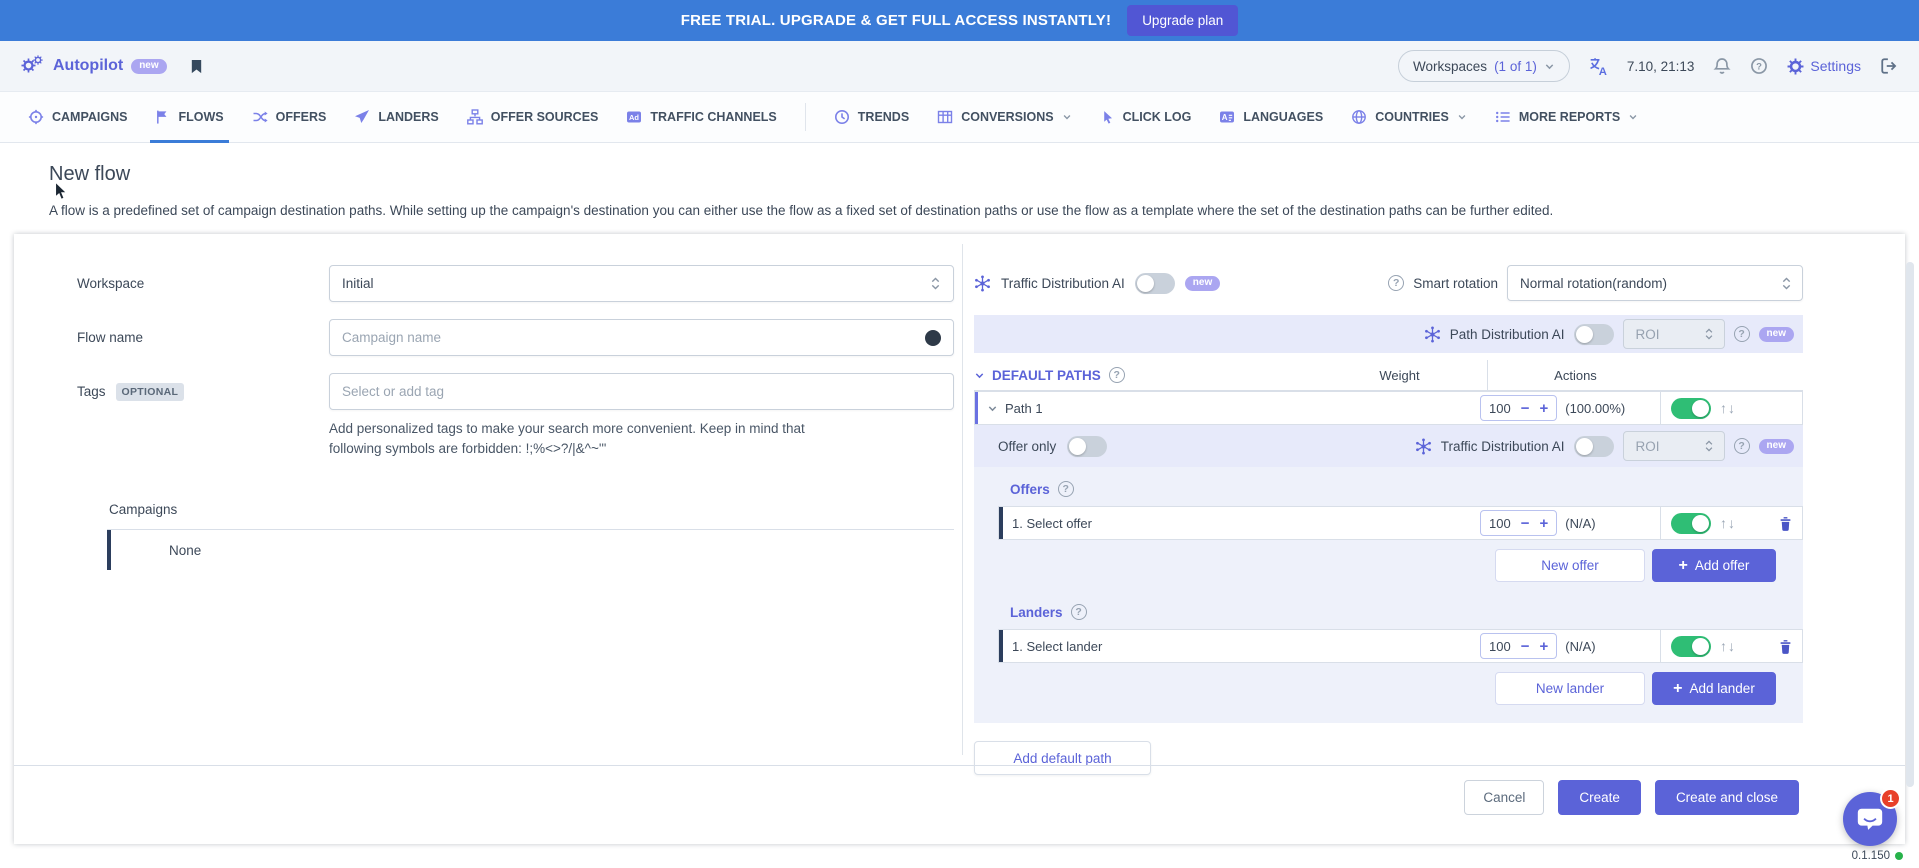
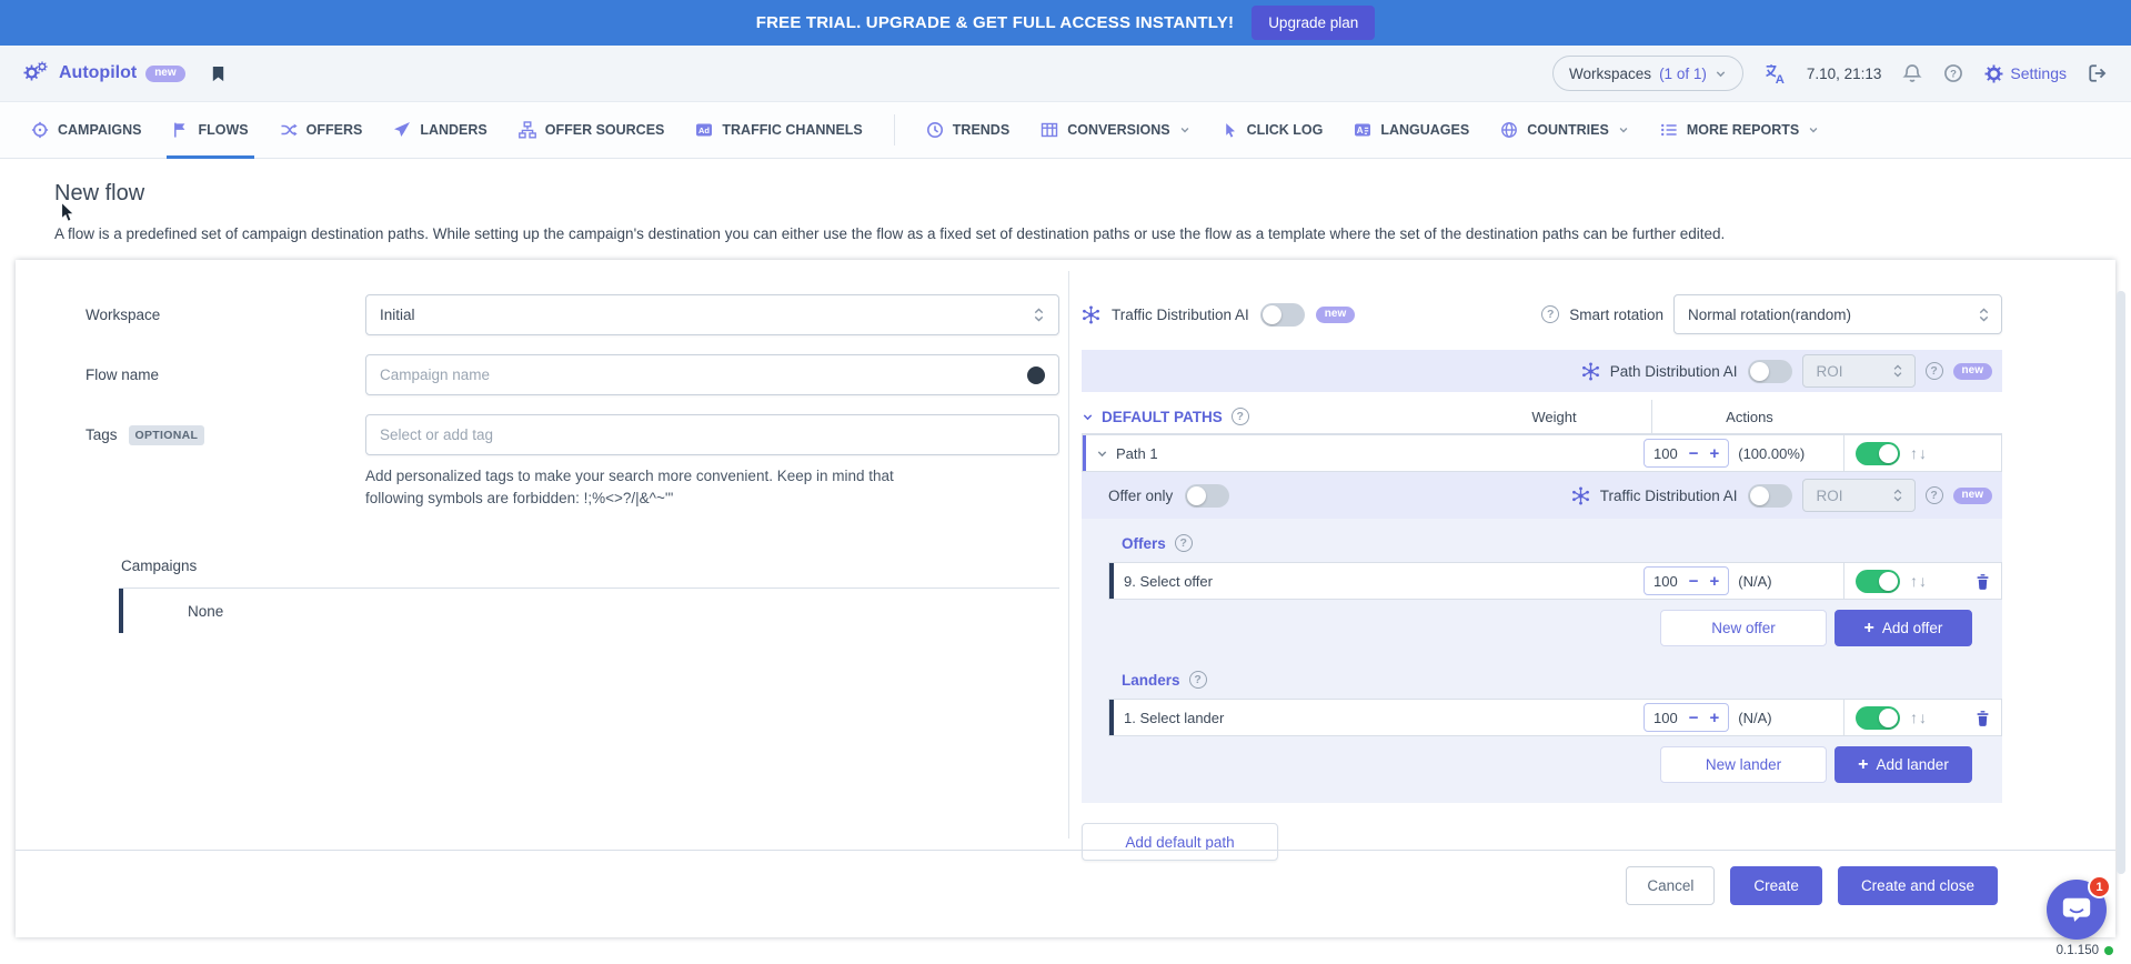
  FREE TRIAL. UPGRADE & GET FULL ACCESS INSTANTLY!
  Upgrade plan
  Autopilot
  new
  Workspaces
  (1 of 1)
  7.10, 21:13
  Settings
  CAMPAIGNS
  FLOWS
  OFFERS
  LANDERS
  OFFER SOURCES
  TRAFFIC CHANNELS
  TRENDS
  CONVERSIONS
  CLICK LOG
  LANGUAGES
  COUNTRIES
  MORE REPORTS
  New flow
  A flow is a predefined set of campaign destination paths. While setting up the campaign's destination you can either use the flow as a fixed set of destination paths or use the flow as a template where the set of the destination paths can be further edited.
  Workspace
  Initial
  Flow name
  Campaign name
  Tags
  OPTIONAL
  Select or add tag
  Add personalized tags to make your search more convenient. Keep in mind that following symbols are forbidden: !;%<>?/|&^~'"
  Campaigns
  None
  Traffic Distribution AI
  new
  ?
  Smart rotation
  Normal rotation(random)
  Path Distribution AI
  ROI
  ?
  new
  DEFAULT PATHS
  ?
  Weight
  Actions
  Path 1
  100
  −
  +
  (100.00%)
  ↑↓
  Offer only
  Traffic Distribution AI
  ROI
  ?
  new
  Offers
  ?
- 1. Select offer
+ 9. Select offer
  100
  −
  +
  (N/A)
  ↑↓
  New offer
  +
  Add offer
  Landers
  ?
  1. Select lander
  100
  −
  +
  (N/A)
  ↑↓
  New lander
  +
  Add lander
  Add default path
  Cancel
  Create
  Create and close
  1
  0.1.150
